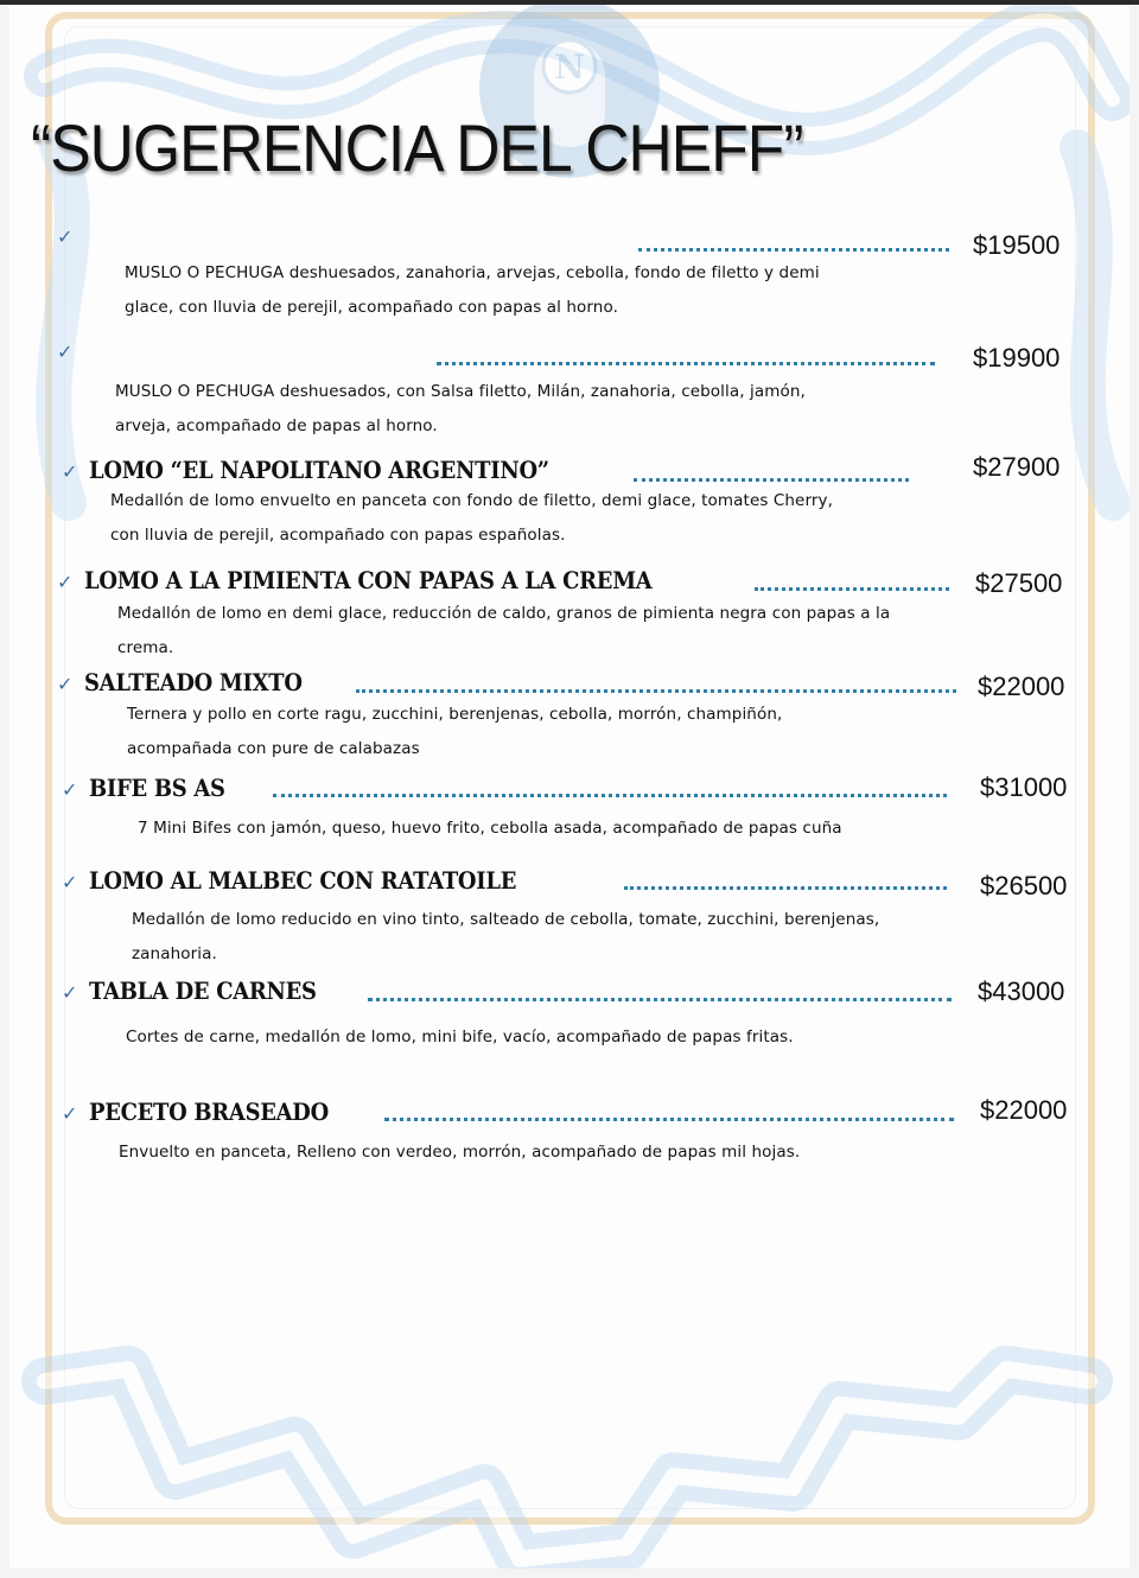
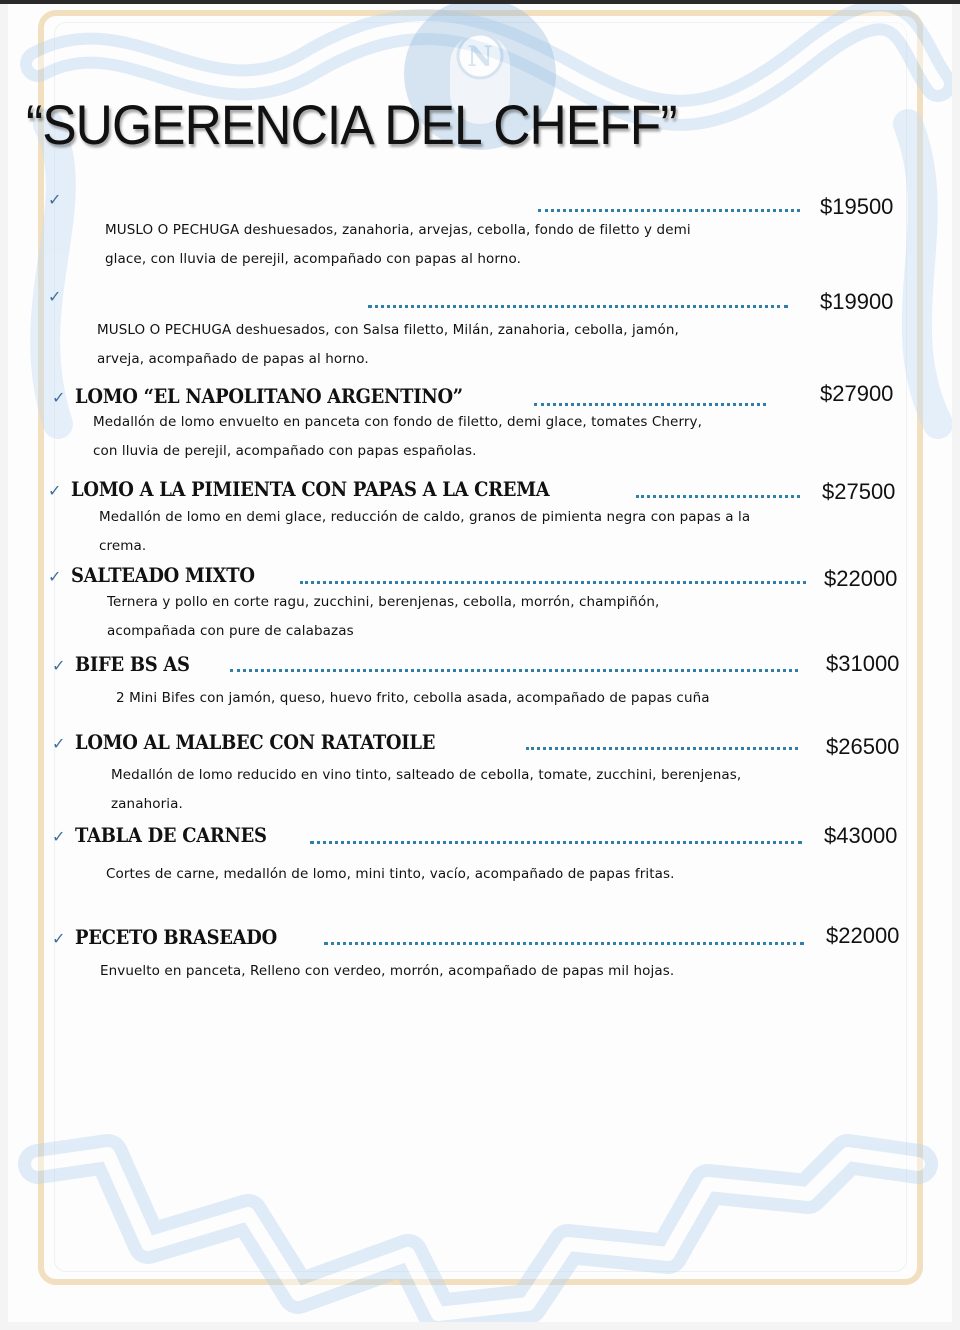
  N
  “SUGERENCIA DEL CHEFF”
  ✓
  $19500
  MUSLO O PECHUGA deshuesados, zanahoria, arvejas, cebolla, fondo de filetto y demi
  glace, con lluvia de perejil, acompañado con papas al horno.
  ✓
  $19900
  MUSLO O PECHUGA deshuesados, con Salsa filetto, Milán, zanahoria, cebolla, jamón,
  arveja, acompañado de papas al horno.
  ✓
  LOMO “EL NAPOLITANO ARGENTINO”
  $27900
  Medallón de lomo envuelto en panceta con fondo de filetto, demi glace, tomates Cherry,
  con lluvia de perejil, acompañado con papas españolas.
  ✓
  LOMO A LA PIMIENTA CON PAPAS A LA CREMA
  $27500
  Medallón de lomo en demi glace, reducción de caldo, granos de pimienta negra con papas a la
  crema.
  ✓
  SALTEADO MIXTO
  $22000
  Ternera y pollo en corte ragu, zucchini, berenjenas, cebolla, morrón, champiñón,
  acompañada con pure de calabazas
  ✓
  BIFE BS AS
  $31000
- 7 Mini Bifes con jamón, queso, huevo frito, cebolla asada, acompañado de papas cuña
+ 2 Mini Bifes con jamón, queso, huevo frito, cebolla asada, acompañado de papas cuña
  ✓
  LOMO AL MALBEC CON RATATOILE
  $26500
  Medallón de lomo reducido en vino tinto, salteado de cebolla, tomate, zucchini, berenjenas,
  zanahoria.
  ✓
  TABLA DE CARNES
  $43000
- Cortes de carne, medallón de lomo, mini bife, vacío, acompañado de papas fritas.
+ Cortes de carne, medallón de lomo, mini tinto, vacío, acompañado de papas fritas.
  ✓
  PECETO BRASEADO
  $22000
  Envuelto en panceta, Relleno con verdeo, morrón, acompañado de papas mil hojas.
